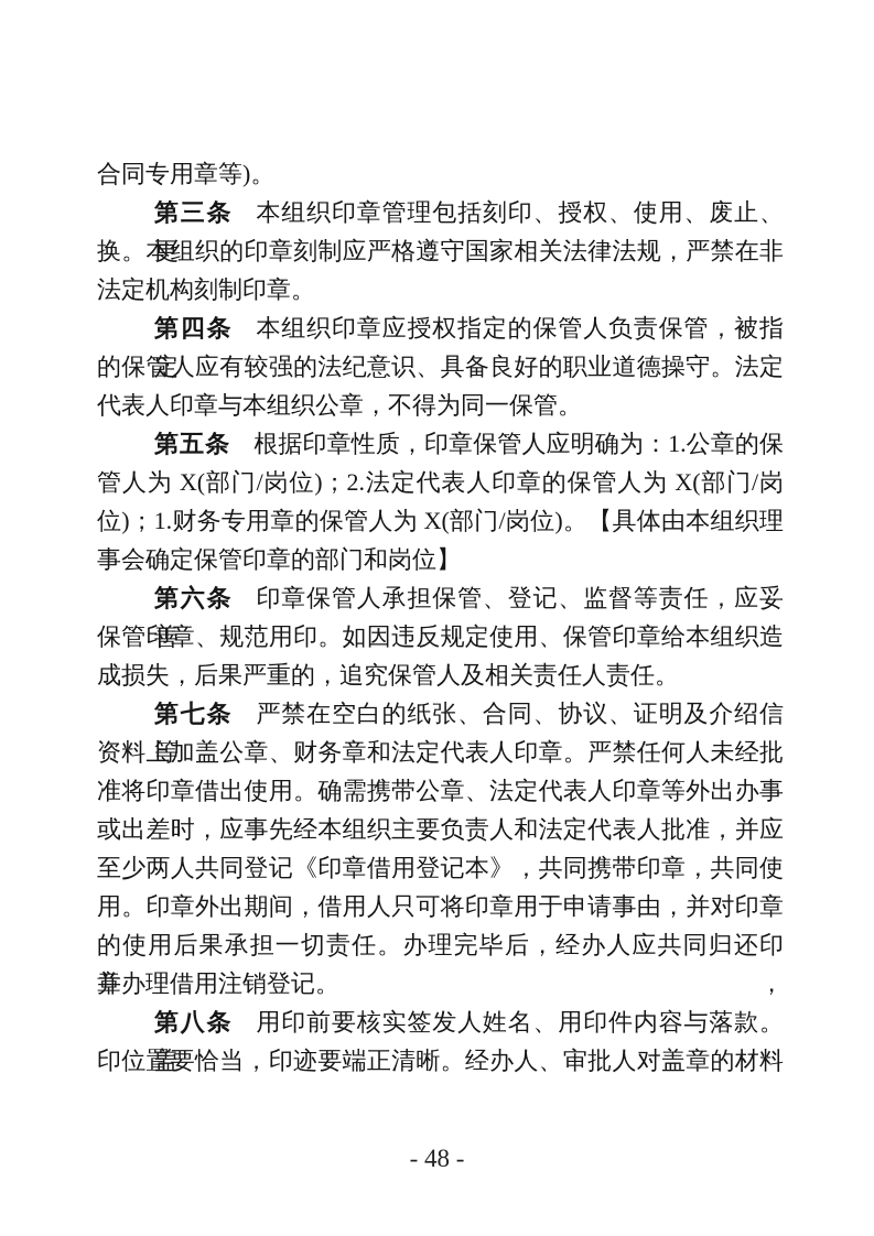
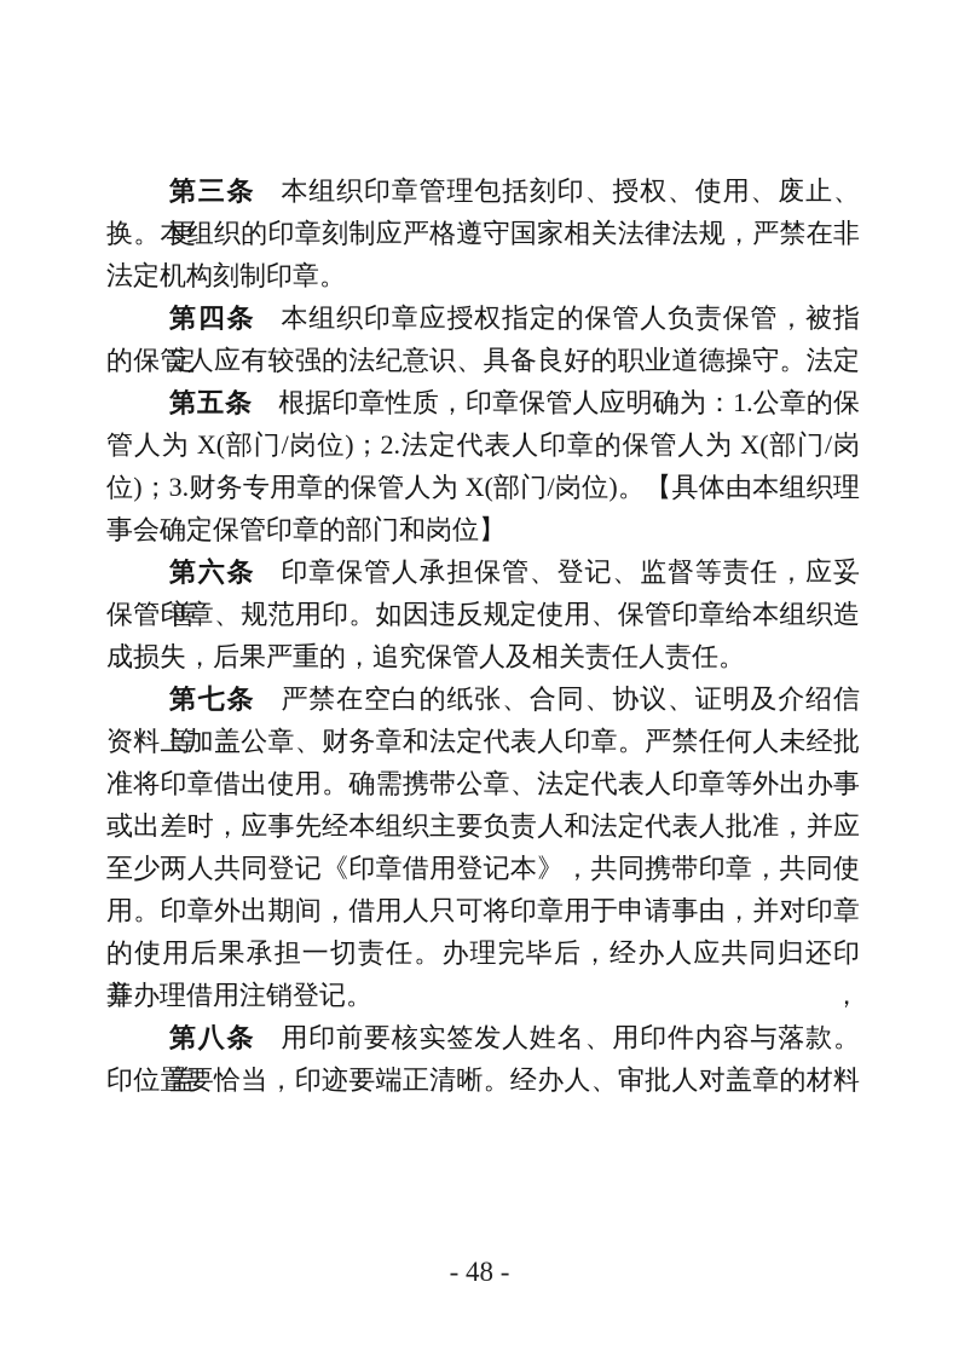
- 合同专用章等)。
  第三条 本组织印章管理包括刻印、授权、使用、废止、更
  换。本组织的印章刻制应严格遵守国家相关法律法规，严禁在非
  法定机构刻制印章。
  第四条 本组织印章应授权指定的保管人负责保管，被指定
  的保管人应有较强的法纪意识、具备良好的职业道德操守。法定
- 代表人印章与本组织公章，不得为同一保管。
  第五条 根据印章性质，印章保管人应明确为：1.公章的保
  管人为 X(部门/岗位)；2.法定代表人印章的保管人为 X(部门/岗
- 位)；1.财务专用章的保管人为 X(部门/岗位)。【具体由本组织理
+ 位)；3.财务专用章的保管人为 X(部门/岗位)。【具体由本组织理
  事会确定保管印章的部门和岗位】
  第六条 印章保管人承担保管、登记、监督等责任，应妥善
  保管印章、规范用印。如因违反规定使用、保管印章给本组织造
  成损失，后果严重的，追究保管人及相关责任人责任。
  第七条 严禁在空白的纸张、合同、协议、证明及介绍信等
  资料上加盖公章、财务章和法定代表人印章。严禁任何人未经批
  准将印章借出使用。确需携带公章、法定代表人印章等外出办事
  或出差时，应事先经本组织主要负责人和法定代表人批准，并应
  至少两人共同登记《印章借用登记本》，共同携带印章，共同使
  用。印章外出期间，借用人只可将印章用于申请事由，并对印章
  的使用后果承担一切责任。办理完毕后，经办人应共同归还印章，
  并办理借用注销登记。
  第八条 用印前要核实签发人姓名、用印件内容与落款。盖
  印位置要恰当，印迹要端正清晰。经办人、审批人对盖章的材料
  - 48 -
